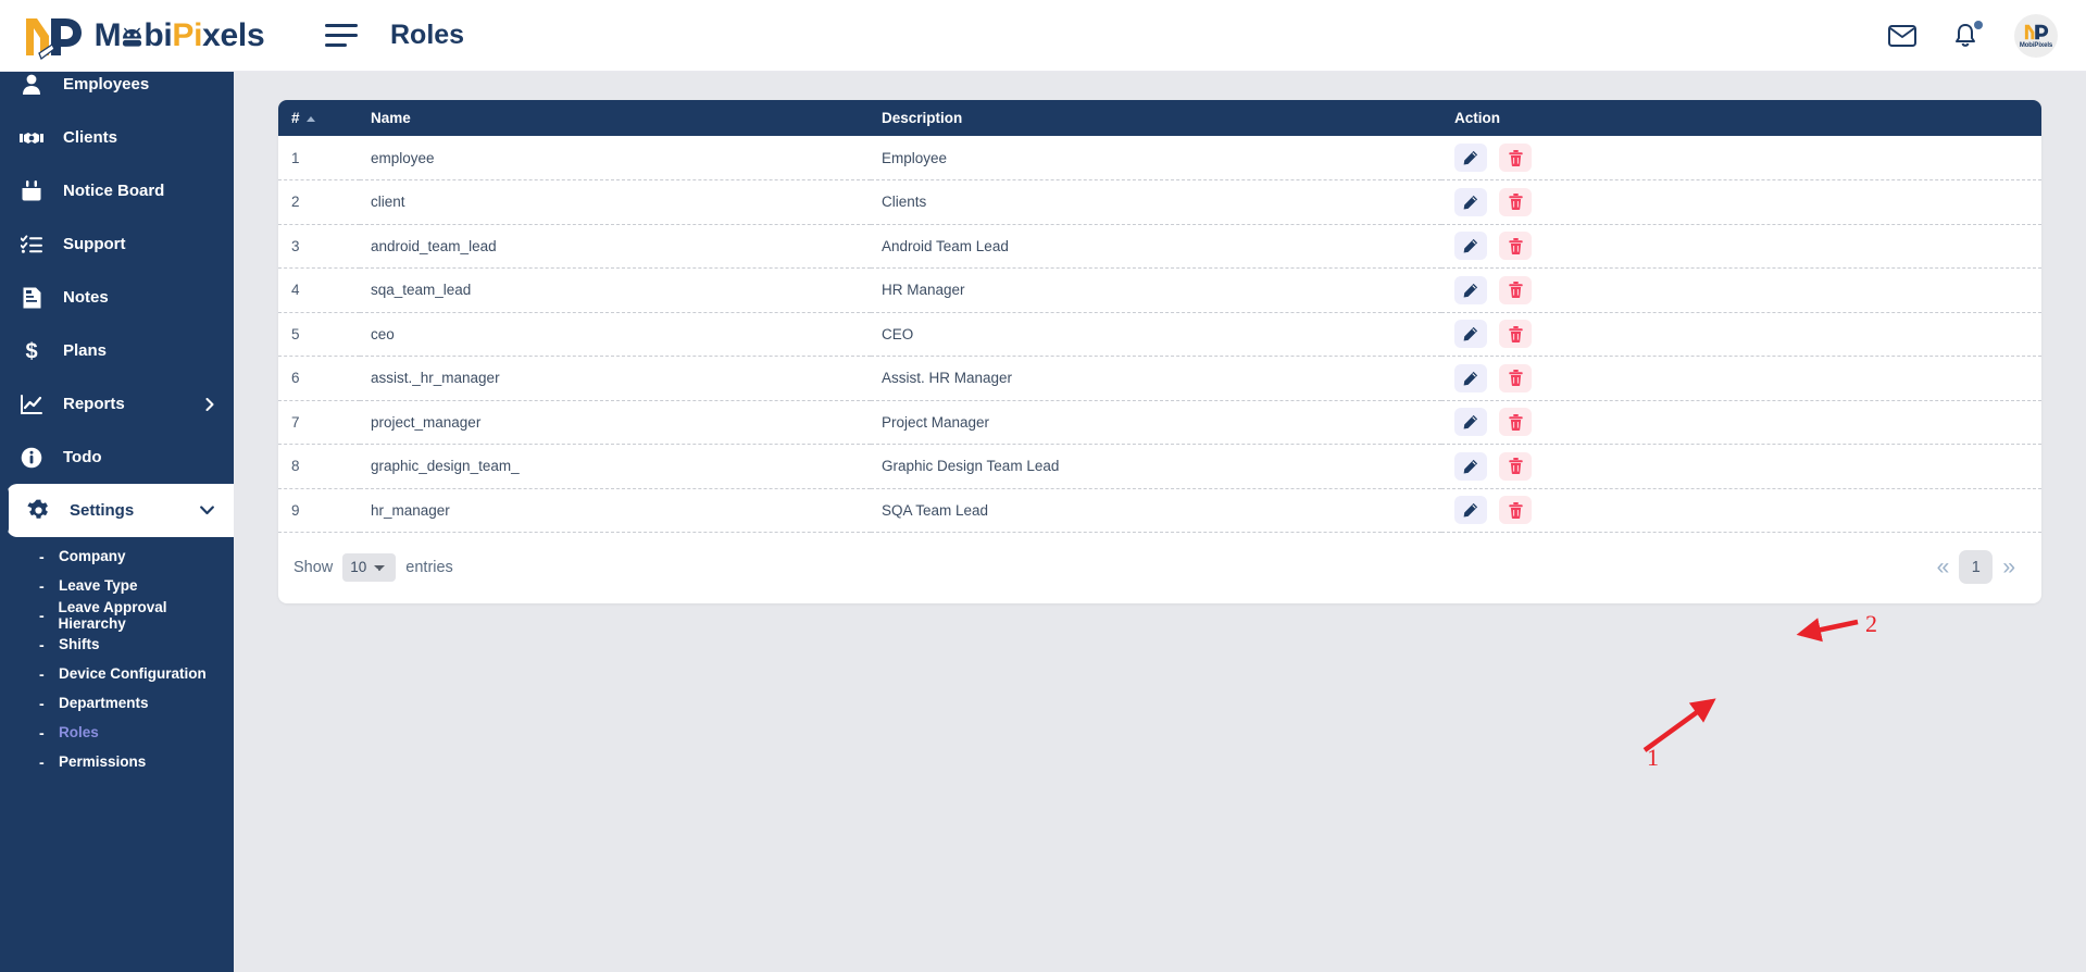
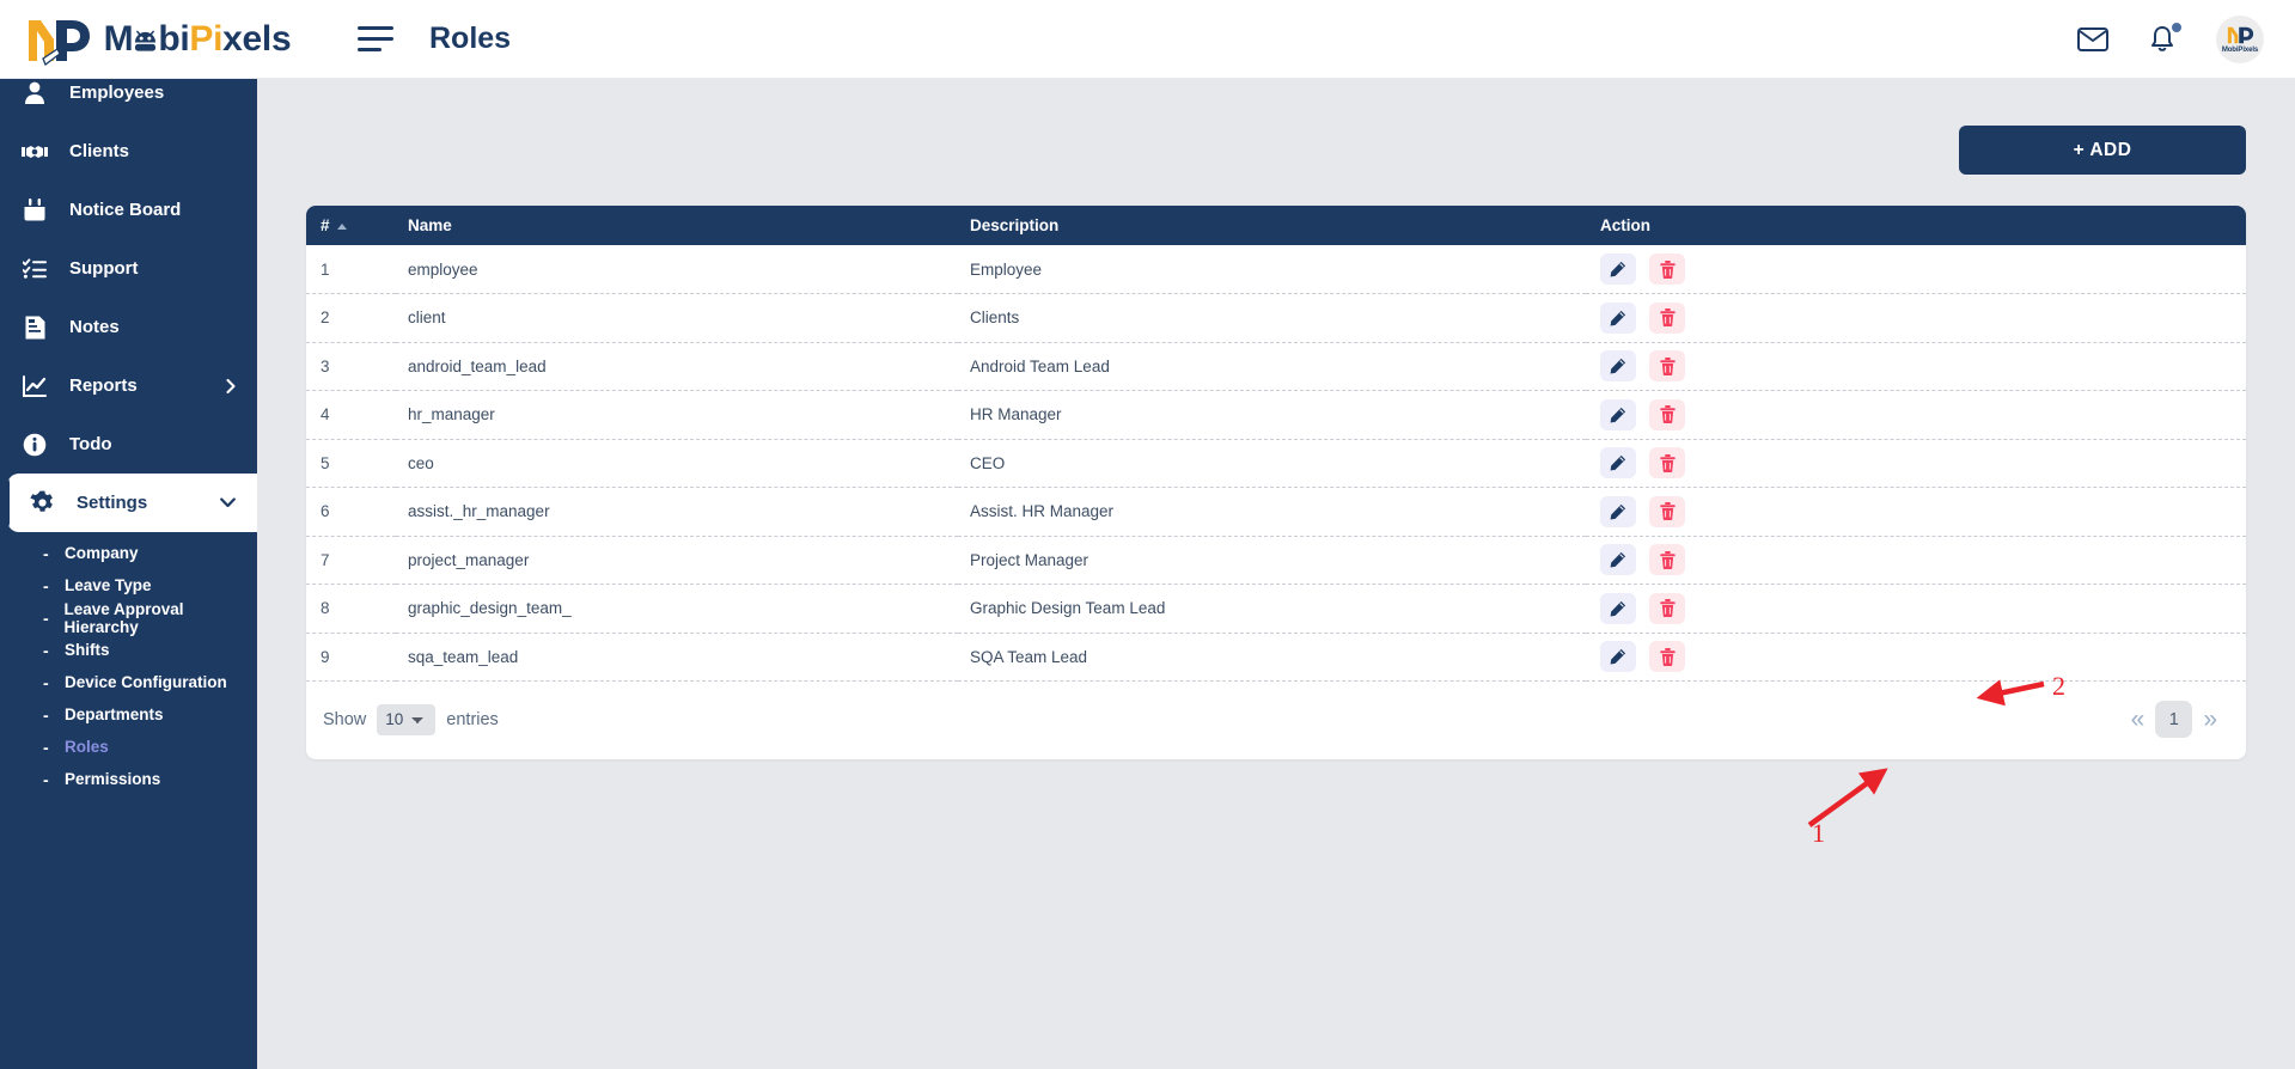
  M biPixels
  Roles
  Employees
  Clients
  Notice Board
  Support
  Notes
- $
- Plans
  Reports
  Todo
  Settings
  -
  Company
  -
  Leave Type
  -
  Leave Approval Hierarchy
  -
  Shifts
  -
  Device Configuration
  -
  Departments
  -
  Roles
  -
  Permissions
+ + ADD
  #	Name	Description	Action
  1	employee	Employee
  2	client	Clients
  3	android_team_lead	Android Team Lead
- 4	sqa_team_lead	HR Manager
+ 4	hr_manager	HR Manager
  5	ceo	CEO
  6	assist._hr_manager	Assist. HR Manager
  7	project_manager	Project Manager
  8	graphic_design_team_	Graphic Design Team Lead
- 9	hr_manager	SQA Team Lead
+ 9	sqa_team_lead	SQA Team Lead
  Show
  10
  entries
  «
  1
  »
  2
  1
